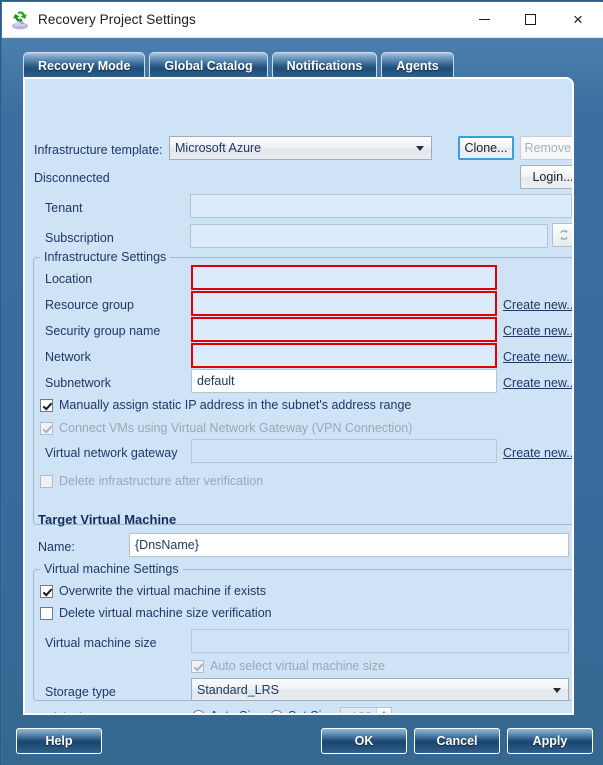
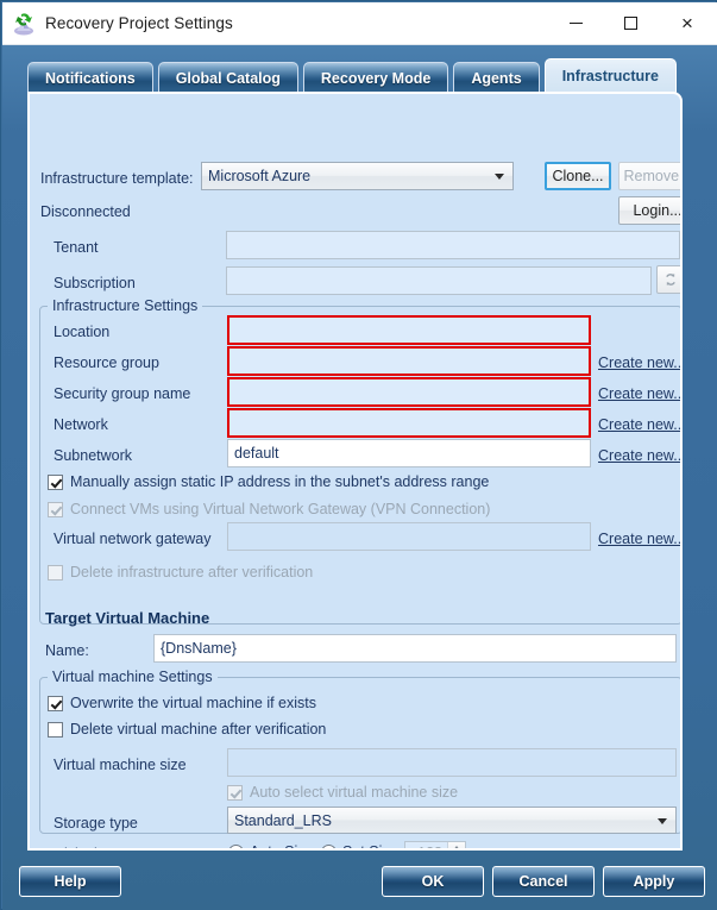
  Recovery Project Settings
  ×
- Recovery Mode
+ Notifications
  Global Catalog
- Notifications
+ Recovery Mode
  Agents
+ Infrastructure
  Infrastructure template:
  Microsoft Azure
  Clone...
  Disconnected
  Login...
  Tenant
  Subscription
  Infrastructure Settings
  Location
  Resource group
  Create new..
  Security group name
  Create new..
  Network
  Create new..
  Subnetwork
  default
  Create new..
  Manually assign static IP address in the subnet's address range
  Connect VMs using Virtual Network Gateway (VPN Connection)
  Virtual network gateway
  Create new..
  Delete infrastructure after verification
  Target Virtual Machine
  Name:
  {DnsName}
  Virtual machine Settings
  Overwrite the virtual machine if exists
- Delete virtual machine size verification
+ Delete virtual machine after verification
  Virtual machine size
  Auto select virtual machine size
  Storage type
  Standard_LRS
  Help
  OK
  Cancel
  Apply
